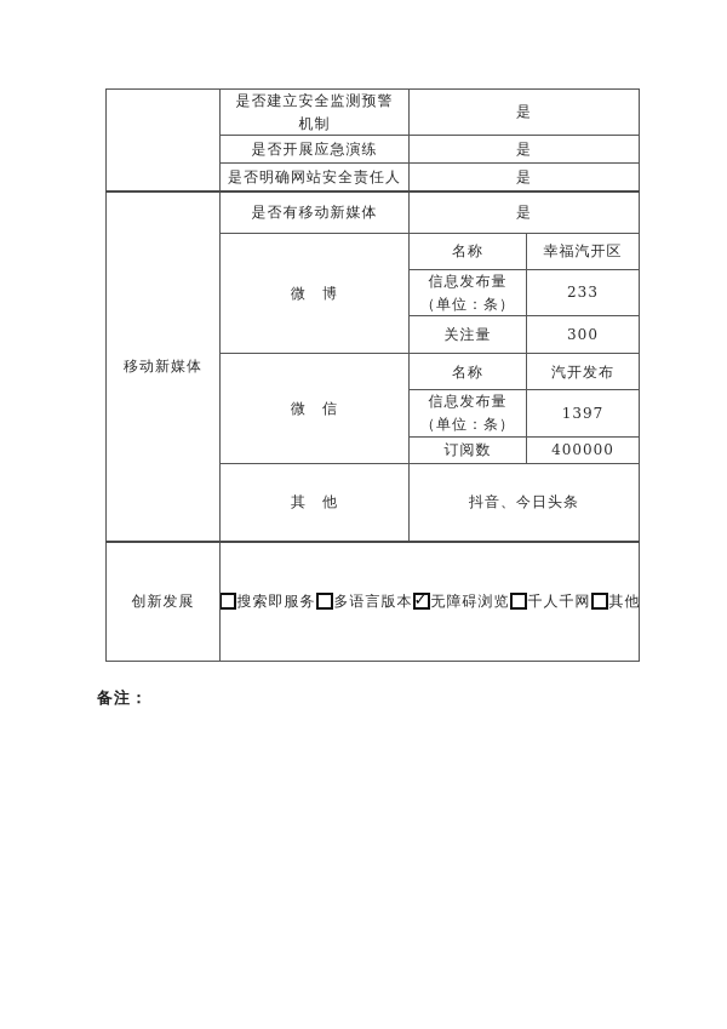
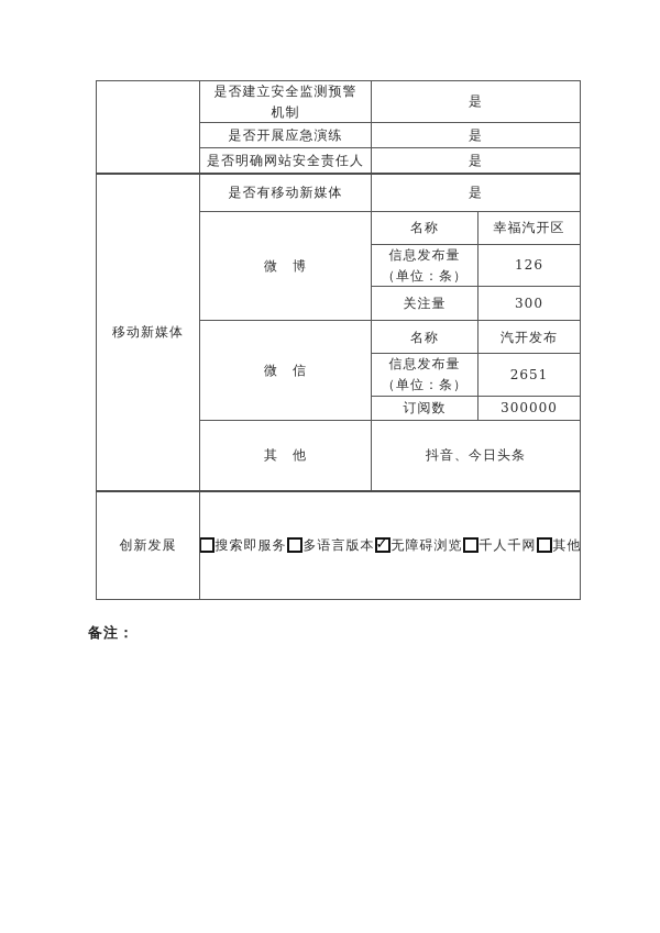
  	是否建立安全监测预警 机制	是
  是否开展应急演练	是
  是否明确网站安全责任人	是
  移动新媒体	是否有移动新媒体	是
  微 博	名称	幸福汽开区
- 信息发布量 （单位：条）	233
+ 信息发布量 （单位：条）	126
  关注量	300
  微 信	名称	汽开发布
- 信息发布量 （单位：条）	1397
+ 信息发布量 （单位：条）	2651
- 订阅数	400000
+ 订阅数	300000
  其 他	抖音、今日头条
  创新发展	搜索即服务 多语言版本 ✓ 无障碍浏览 千人千网 其他
  备注：
